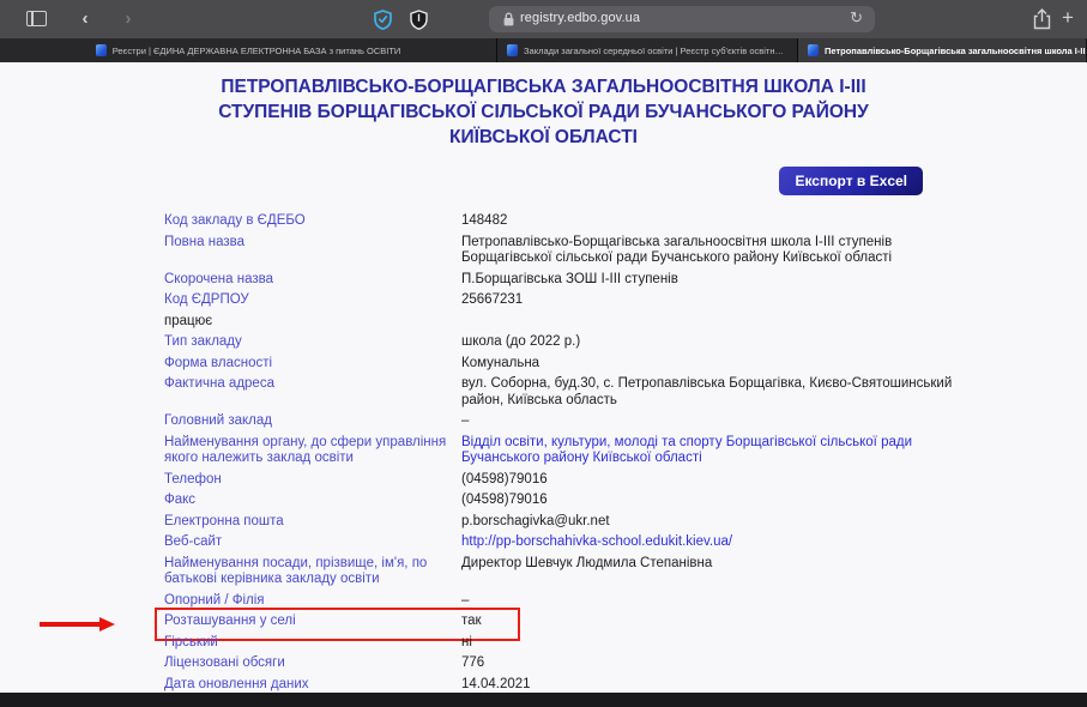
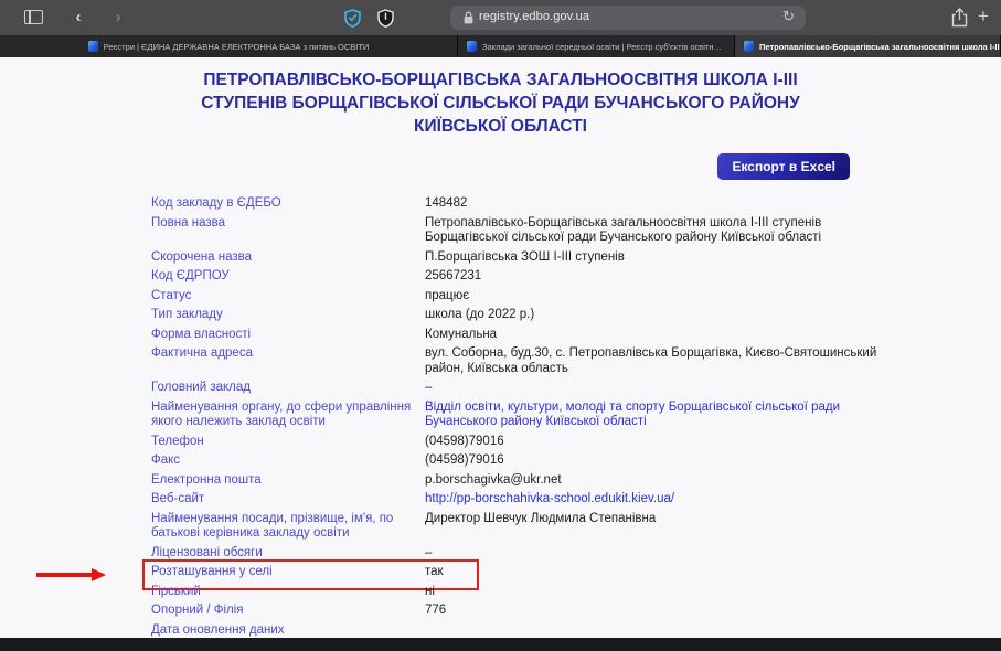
  ‹
  ›
  registry.edbo.gov.ua
  ↻
  +
  Реєстри | ЄДИНА ДЕРЖАВНА ЕЛЕКТРОННА БАЗА з питань ОСВІТИ
  Заклади загальної середньої освіти | Реєстр суб'єктів освітньої
  Петропавлівсько-Борщагівська загальноосвітня школа І-ІІ
  ПЕТРОПАВЛІВСЬКО-БОРЩАГІВСЬКА ЗАГАЛЬНООСВІТНЯ ШКОЛА І-ІІІ СТУПЕНІВ БОРЩАГІВСЬКОЇ СІЛЬСЬКОЇ РАДИ БУЧАНСЬКОГО РАЙОНУ КИЇВСЬКОЇ ОБЛАСТІ
  Експорт в Excel
  Код закладу в ЄДЕБО
  148482
  Повна назва
  Петропавлівсько-Борщагівська загальноосвітня школа І-ІІІ ступенів Борщагівської сільської ради Бучанського району Київської області
  Скорочена назва
  П.Борщагівська ЗОШ І-ІІІ ступенів
  Код ЄДРПОУ
  25667231
+ Статус
  працює
  Тип закладу
  школа (до 2022 р.)
  Форма власності
  Комунальна
  Фактична адреса
  вул. Соборна, буд.30, с. Петропавлівська Борщагівка, Києво-Святошинський район, Київська область
  Головний заклад
  –
  Найменування органу, до сфери управління якого належить заклад освіти
  Відділ освіти, культури, молоді та спорту Борщагівської сільської ради Бучанського району Київської області
  Телефон
  (04598)79016
  Факс
  (04598)79016
  Електронна пошта
  p.borschagivka@ukr.net
  Веб-сайт
  http://pp-borschahivka-school.edukit.kiev.ua/
  Найменування посади, прізвище, ім'я, по батькові керівника закладу освіти
  Директор Шевчук Людмила Степанівна
- Опорний / Філія
+ Ліцензовані обсяги
  –
  Розташування у селі
  так
  Гірський
  ні
- Ліцензовані обсяги
+ Опорний / Філія
  776
  Дата оновлення даних
- 14.04.2021
